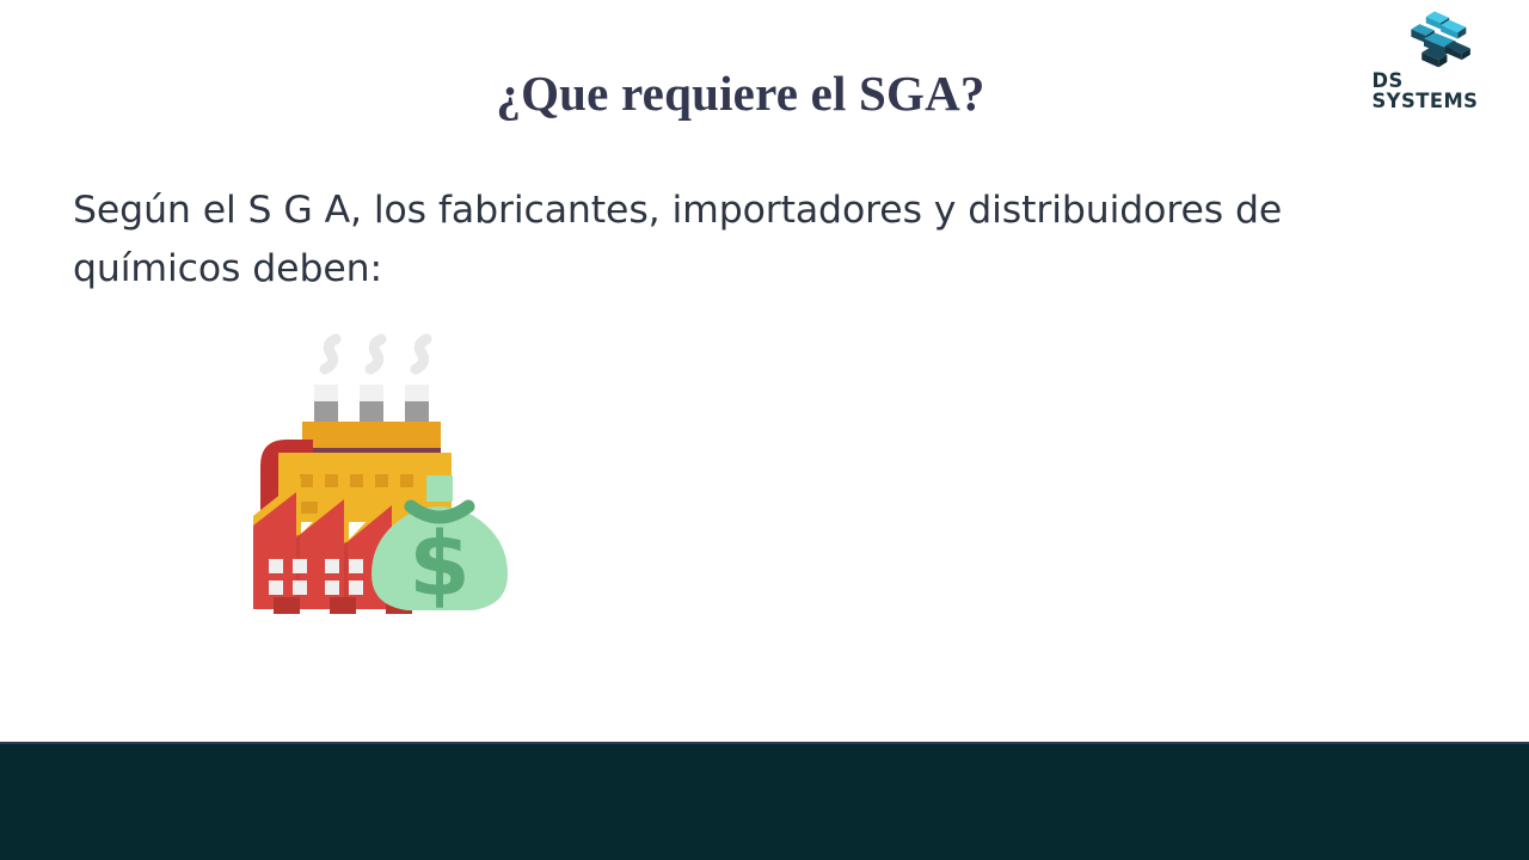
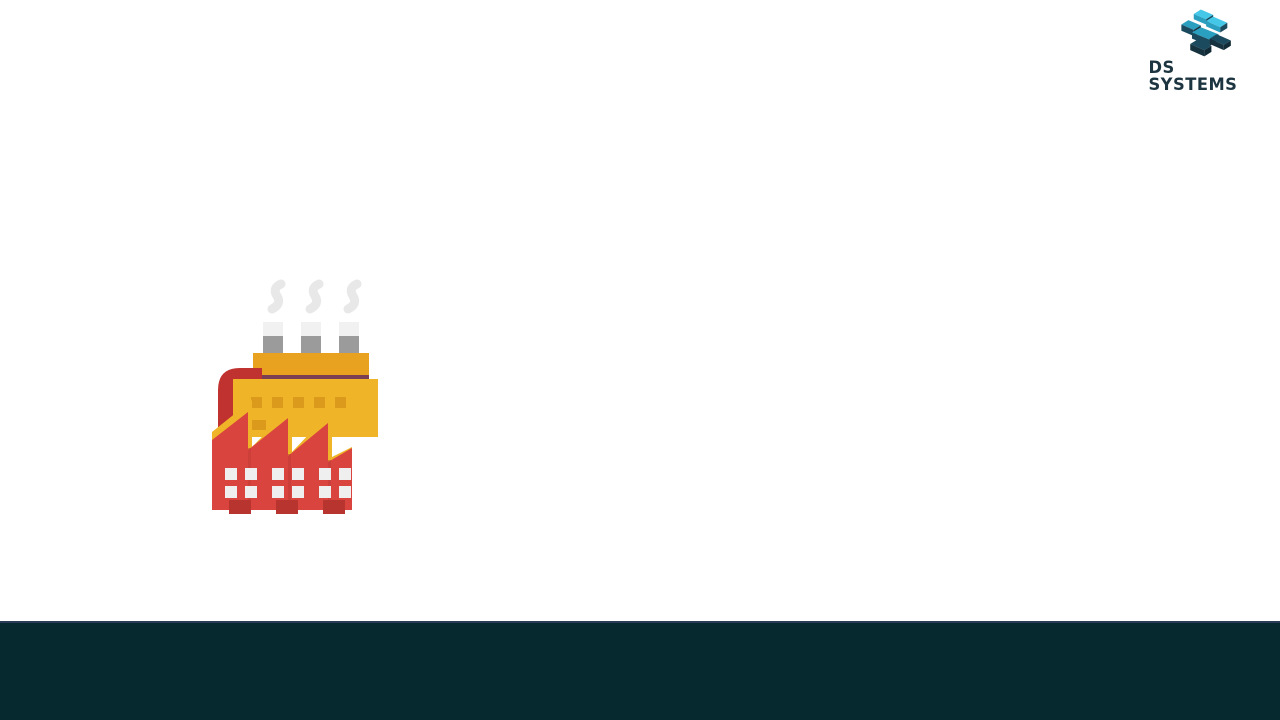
  DS SYSTEMS
- ¿Que requiere el SGA?
- Según el S G A, los fabricantes, importadores y distribuidores de químicos deben:
- $
